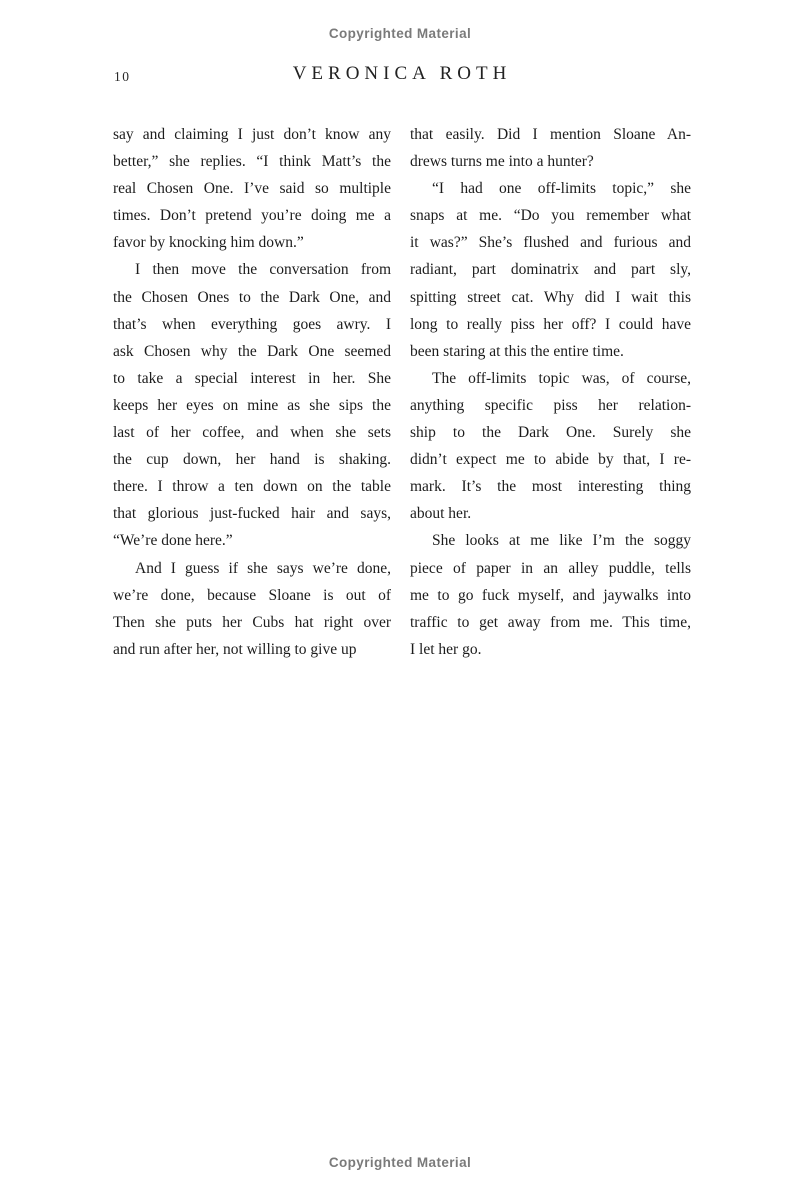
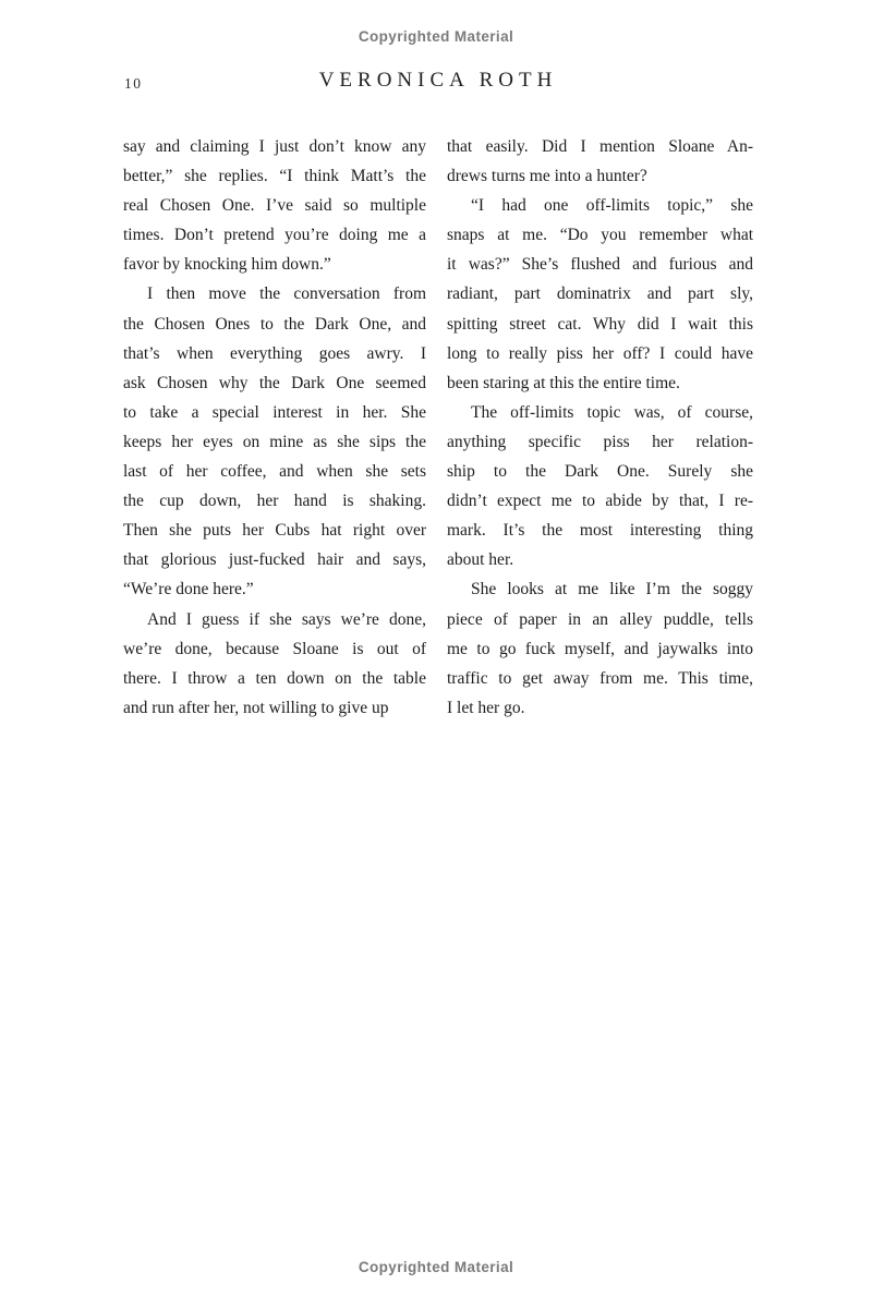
  Copyrighted Material
  10
  VERONICA ROTH
  say and claiming I just don’t know any
  better,” she replies. “I think Matt’s the
  real Chosen One. I’ve said so multiple
  times. Don’t pretend you’re doing me a
  favor by knocking him down.”
  I then move the conversation from
  the Chosen Ones to the Dark One, and
  that’s when everything goes awry. I
  ask Chosen why the Dark One seemed
  to take a special interest in her. She
  keeps her eyes on mine as she sips the
  last of her coffee, and when she sets
  the cup down, her hand is shaking.
- there. I throw a ten down on the table
+ Then she puts her Cubs hat right over
  that glorious just-fucked hair and says,
  “We’re done here.”
  And I guess if she says we’re done,
  we’re done, because Sloane is out of
- Then she puts her Cubs hat right over
+ there. I throw a ten down on the table
  and run after her, not willing to give up
  that easily. Did I mention Sloane An-
  drews turns me into a hunter?
  “I had one off-limits topic,” she
  snaps at me. “Do you remember what
  it was?” She’s flushed and furious and
  radiant, part dominatrix and part sly,
  spitting street cat. Why did I wait this
  long to really piss her off? I could have
  been staring at this the entire time.
  The off-limits topic was, of course,
  anything specific piss her relation-
  ship to the Dark One. Surely she
  didn’t expect me to abide by that, I re-
  mark. It’s the most interesting thing
  about her.
  She looks at me like I’m the soggy
  piece of paper in an alley puddle, tells
  me to go fuck myself, and jaywalks into
  traffic to get away from me. This time,
  I let her go.
  Copyrighted Material
